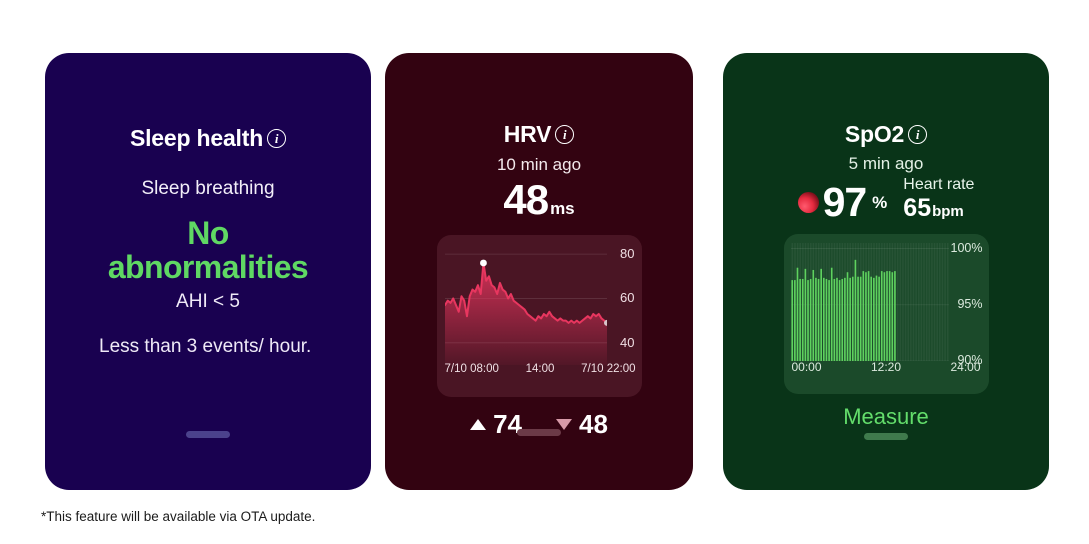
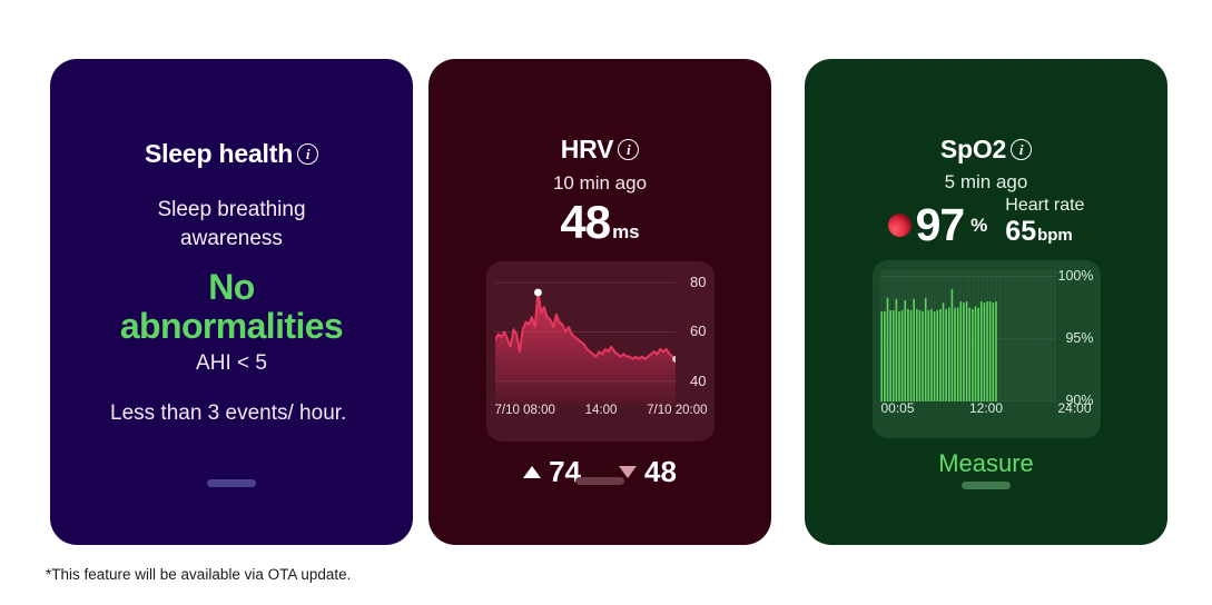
  Sleep health
  i
  Sleep breathing
+ awareness
  No
  abnormalities
  AHI < 5
  Less than 3 events/ hour.
  HRV
  i
  10 min ago
  48
  ms
  80
  60
  40
  7/10 08:00
  14:00
- 7/10 22:00
+ 7/10 20:00
  74
  48
  SpO2
  i
  5 min ago
  97
  %
  Heart rate
  65
  bpm
  100%
  95%
  90%
- 00:00
+ 00:05
- 12:20
+ 12:00
  24:00
  Measure
  *This feature will be available via OTA update.
